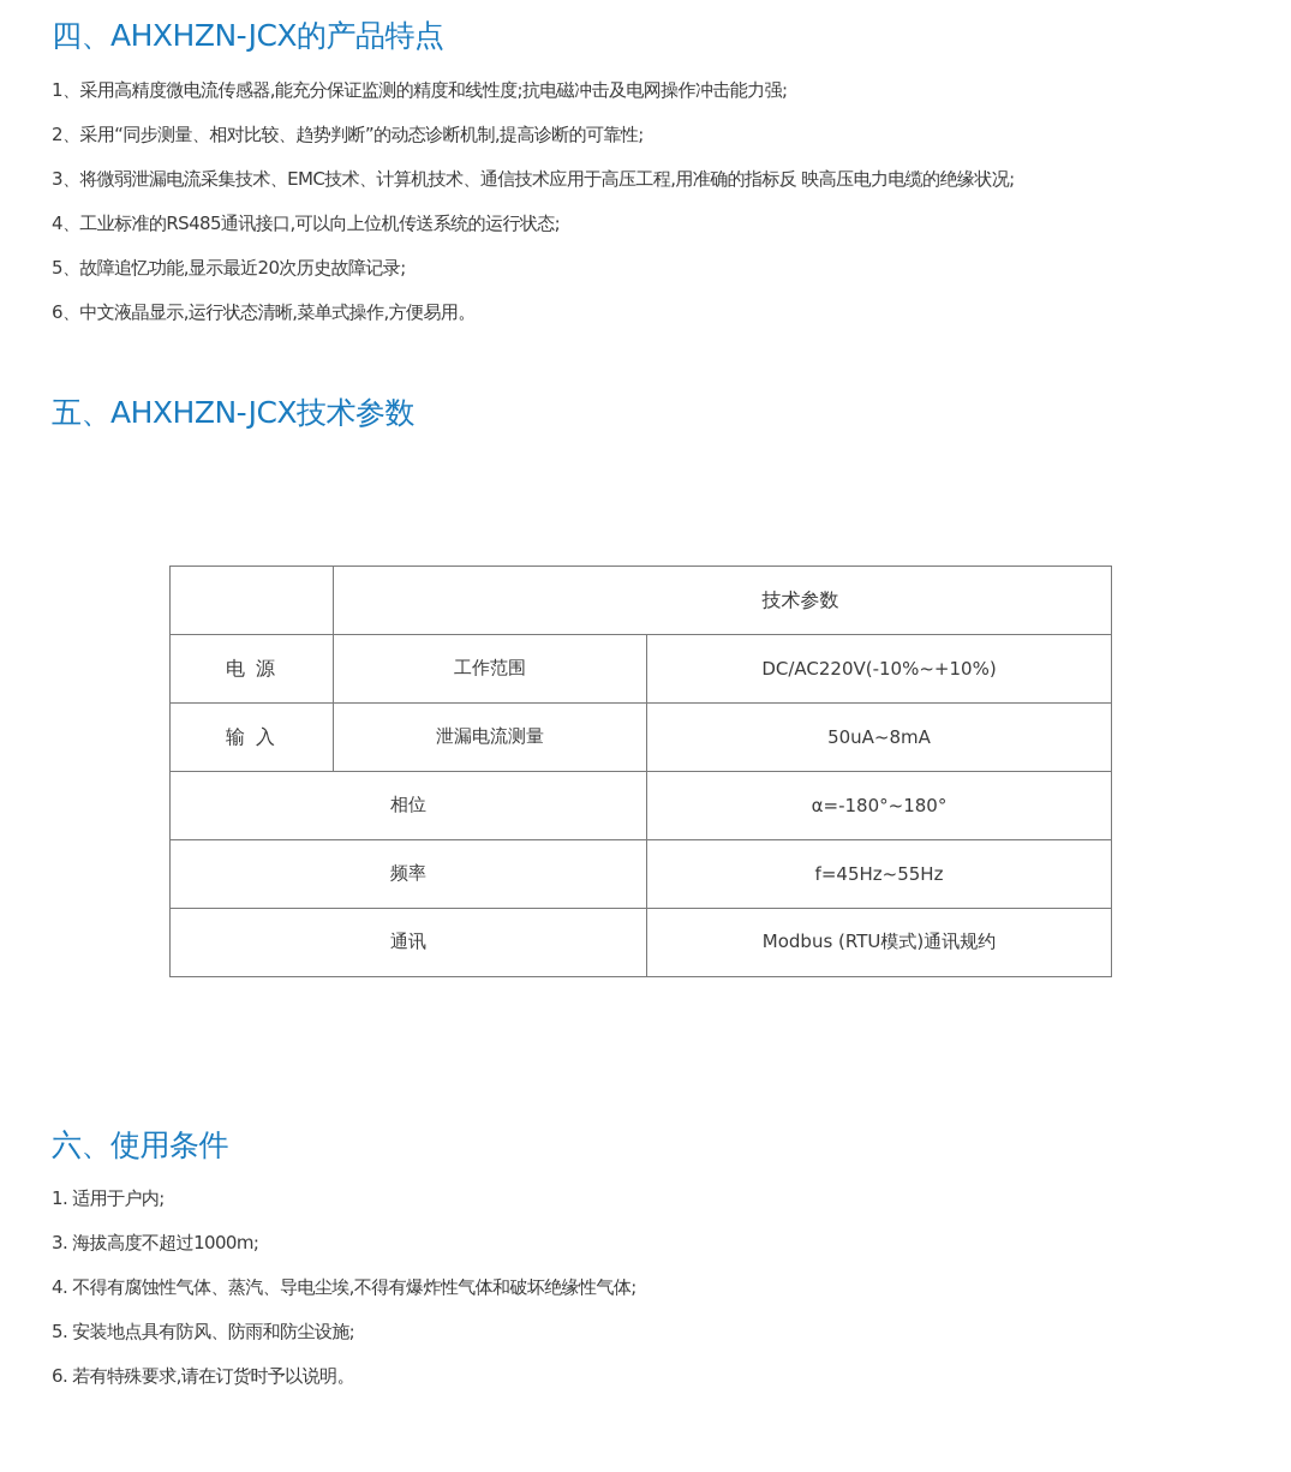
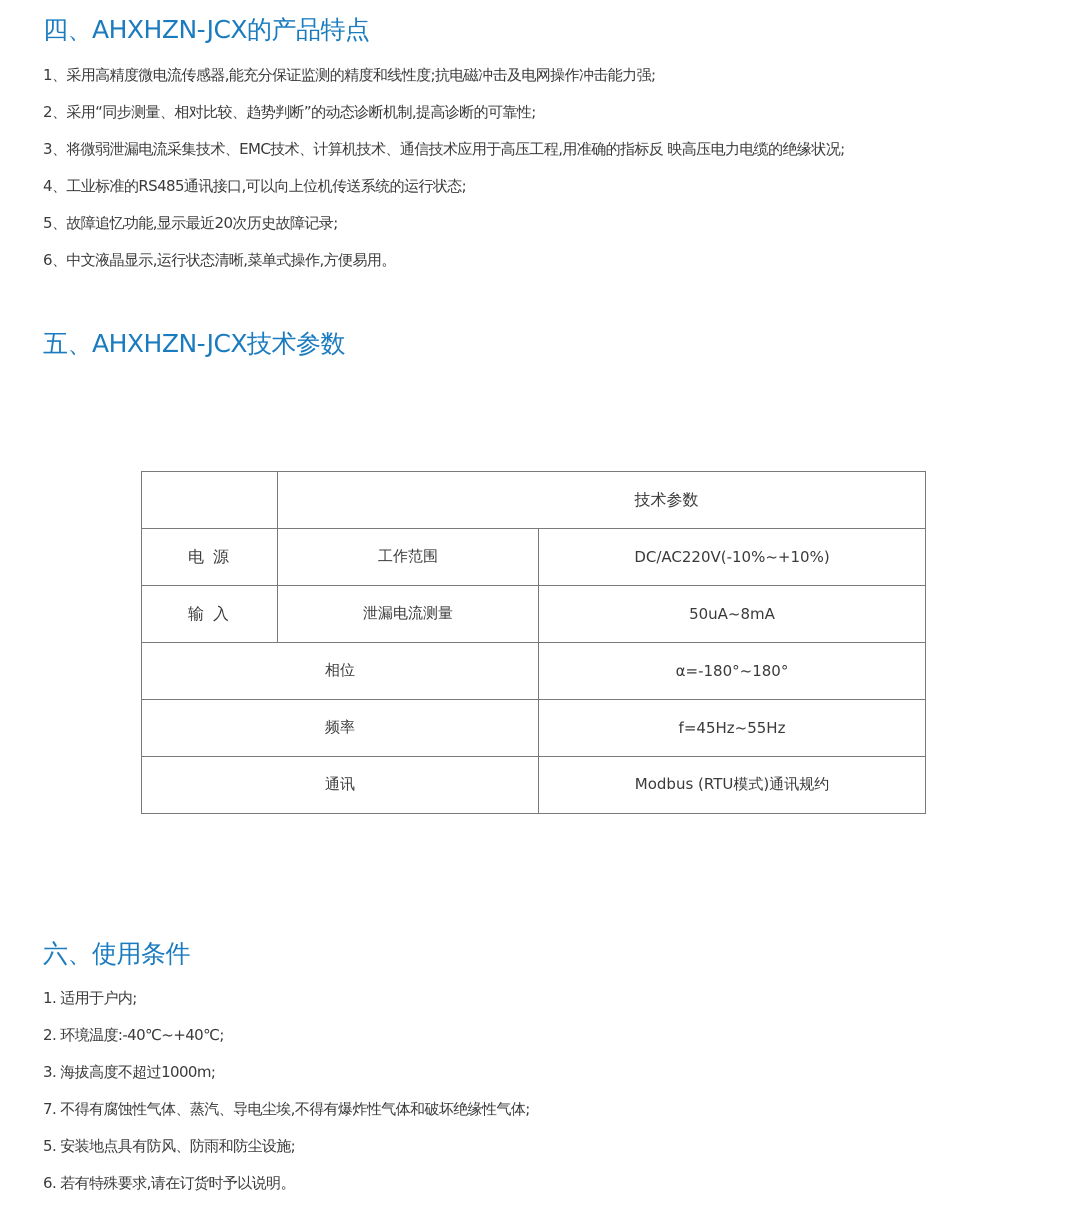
  四、AHXHZN-JCX的产品特点
  1、采用高精度微电流传感器,能充分保证监测的精度和线性度;抗电磁冲击及电网操作冲击能力强;
  2、采用“同步测量、相对比较、趋势判断”的动态诊断机制,提高诊断的可靠性;
  3、将微弱泄漏电流采集技术、EMC技术、计算机技术、通信技术应用于高压工程,用准确的指标反 映高压电力电缆的绝缘状况;
  4、工业标准的RS485通讯接口,可以向上位机传送系统的运行状态;
  5、故障追忆功能,显示最近20次历史故障记录;
  6、中文液晶显示,运行状态清晰,菜单式操作,方便易用。
  五、AHXHZN-JCX技术参数
  	技术参数
  电 源	工作范围	DC/AC220V(-10%~+10%)
  输 入	泄漏电流测量	50uA~8mA
  相位	α=-180°~180°
  频率	f=45Hz~55Hz
  通讯	Modbus (RTU模式)通讯规约
  六、使用条件
  1. 适用于户内;
+ 2. 环境温度:-40℃~+40℃;
  3. 海拔高度不超过1000m;
- 4. 不得有腐蚀性气体、蒸汽、导电尘埃,不得有爆炸性气体和破坏绝缘性气体;
+ 7. 不得有腐蚀性气体、蒸汽、导电尘埃,不得有爆炸性气体和破坏绝缘性气体;
  5. 安装地点具有防风、防雨和防尘设施;
  6. 若有特殊要求,请在订货时予以说明。
